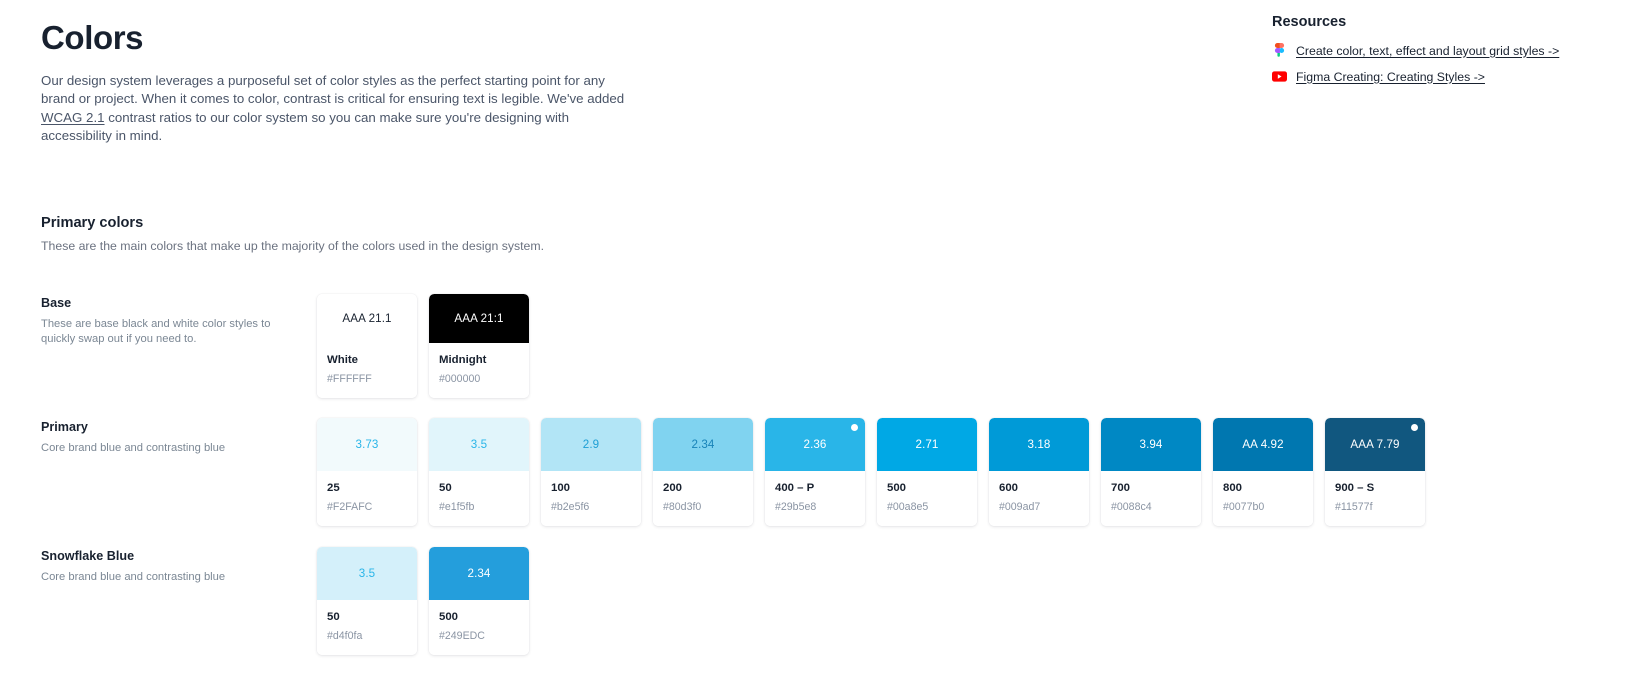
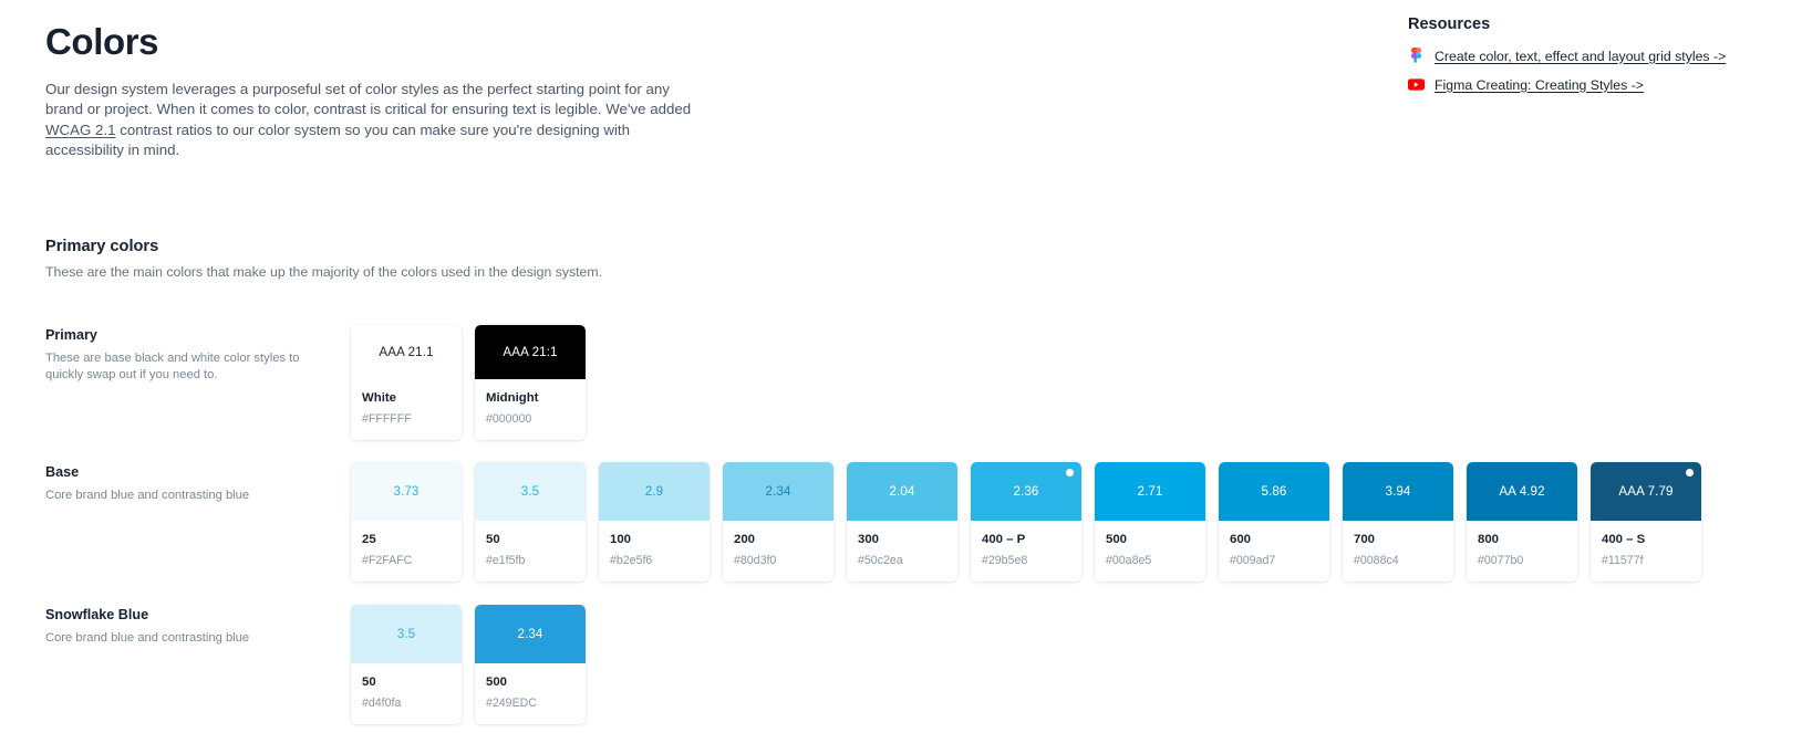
  Colors
  Our design system leverages a purposeful set of color styles as the perfect starting point for any brand or project. When it comes to color, contrast is critical for ensuring text is legible. We've added WCAG 2.1 contrast ratios to our color system so you can make sure you're designing with accessibility in mind.
  Resources
  Create color, text, effect and layout grid styles ->
  Figma Creating: Creating Styles ->
  Primary colors
  These are the main colors that make up the majority of the colors used in the design system.
- Base
+ Primary
  These are base black and white color styles to quickly swap out if you need to.
  AAA 21.1
  White
  #FFFFFF
  AAA 21:1
  Midnight
  #000000
- Primary
+ Base
  Core brand blue and contrasting blue
  3.73
  25
  #F2FAFC
  3.5
  50
  #e1f5fb
  2.9
  100
  #b2e5f6
  2.34
  200
  #80d3f0
+ 2.04
+ 300
+ #50c2ea
  2.36
  400 – P
  #29b5e8
  2.71
  500
  #00a8e5
- 3.18
+ 5.86
  600
  #009ad7
  3.94
  700
  #0088c4
  AA 4.92
  800
  #0077b0
  AAA 7.79
- 900 – S
+ 400 – S
  #11577f
  Snowflake Blue
  Core brand blue and contrasting blue
  3.5
  50
  #d4f0fa
  2.34
  500
  #249EDC
